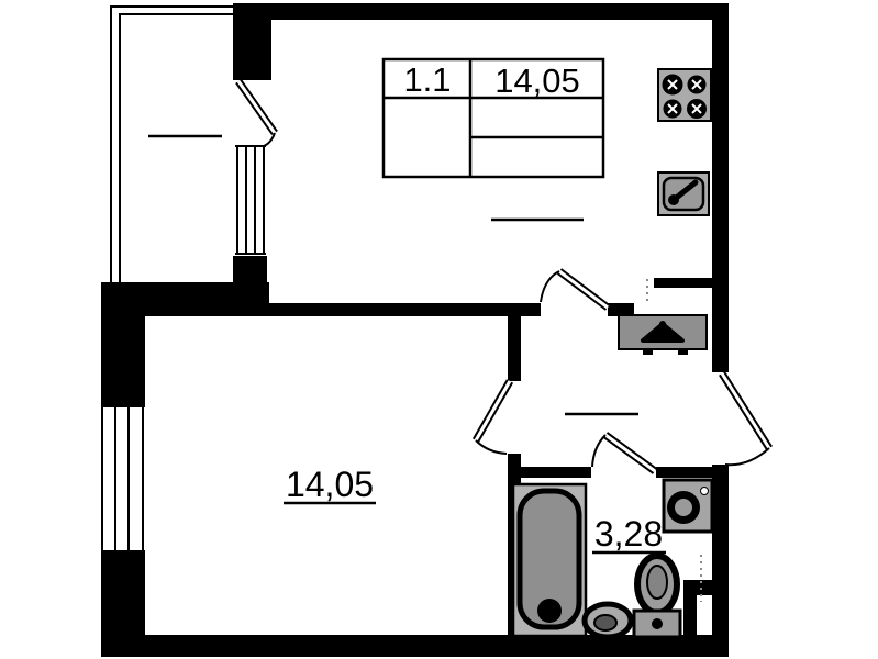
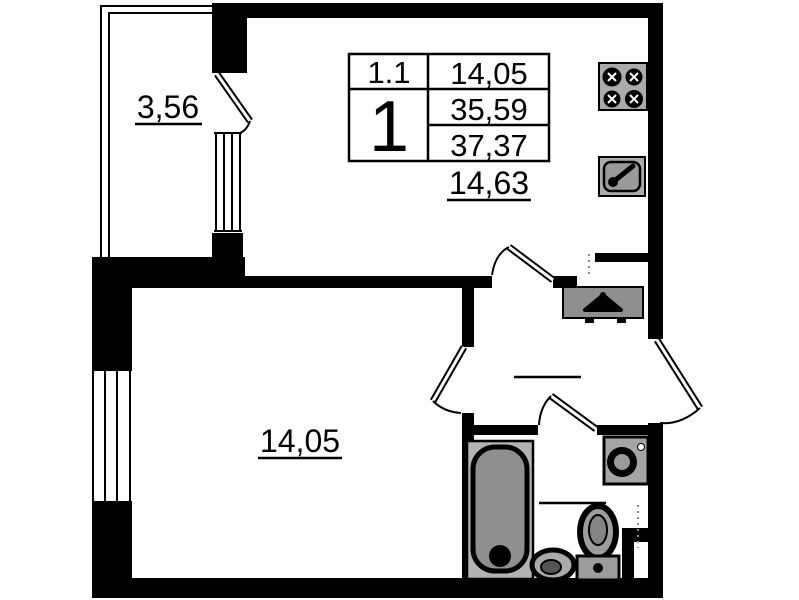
  1.1
  14,05
+ 1
+ 35,59
+ 37,37
+ 3,56
+ 14,63
  14,05
- 3,28
